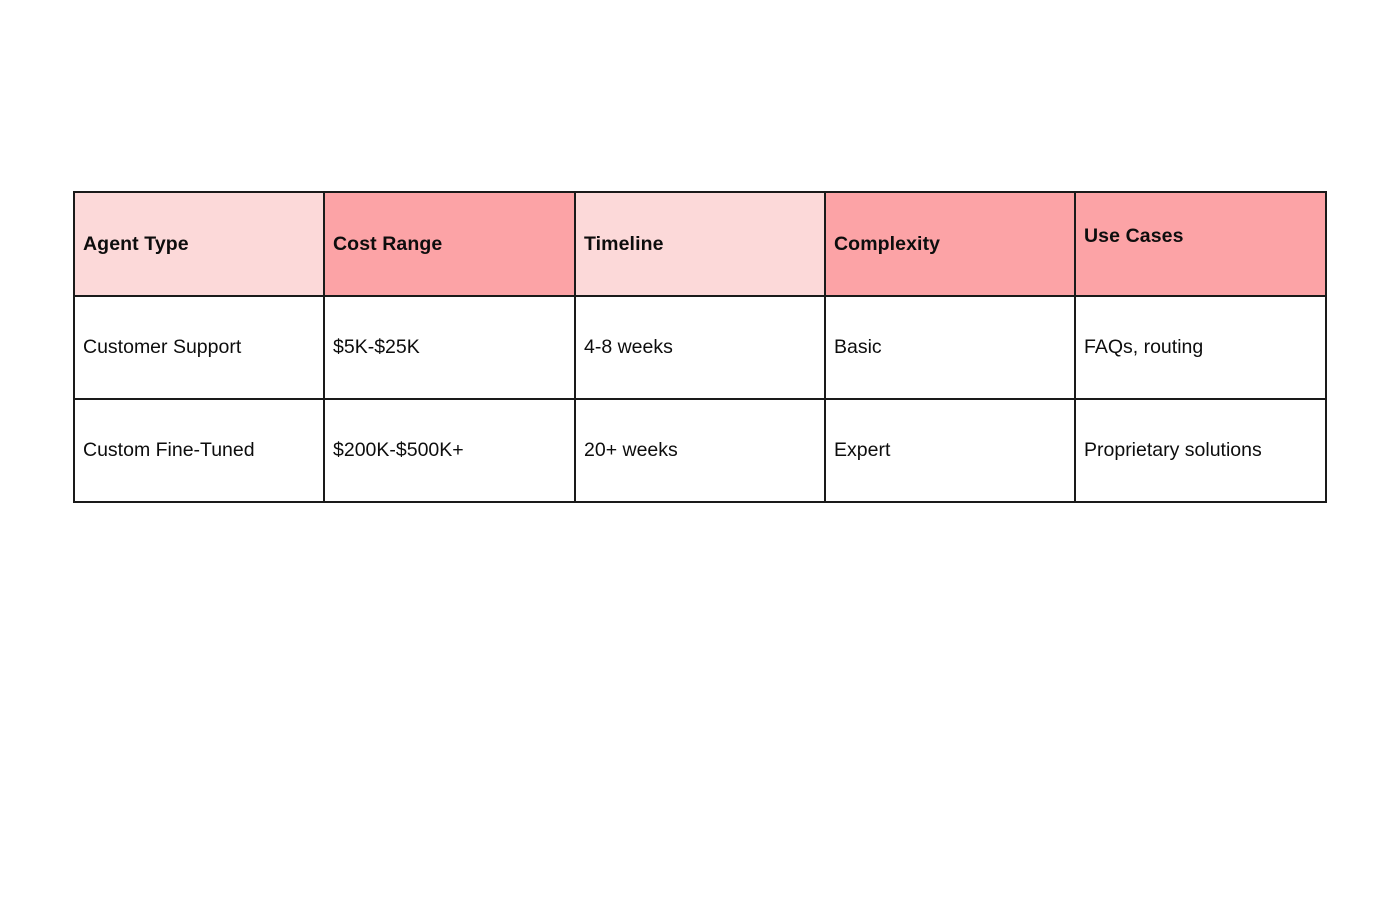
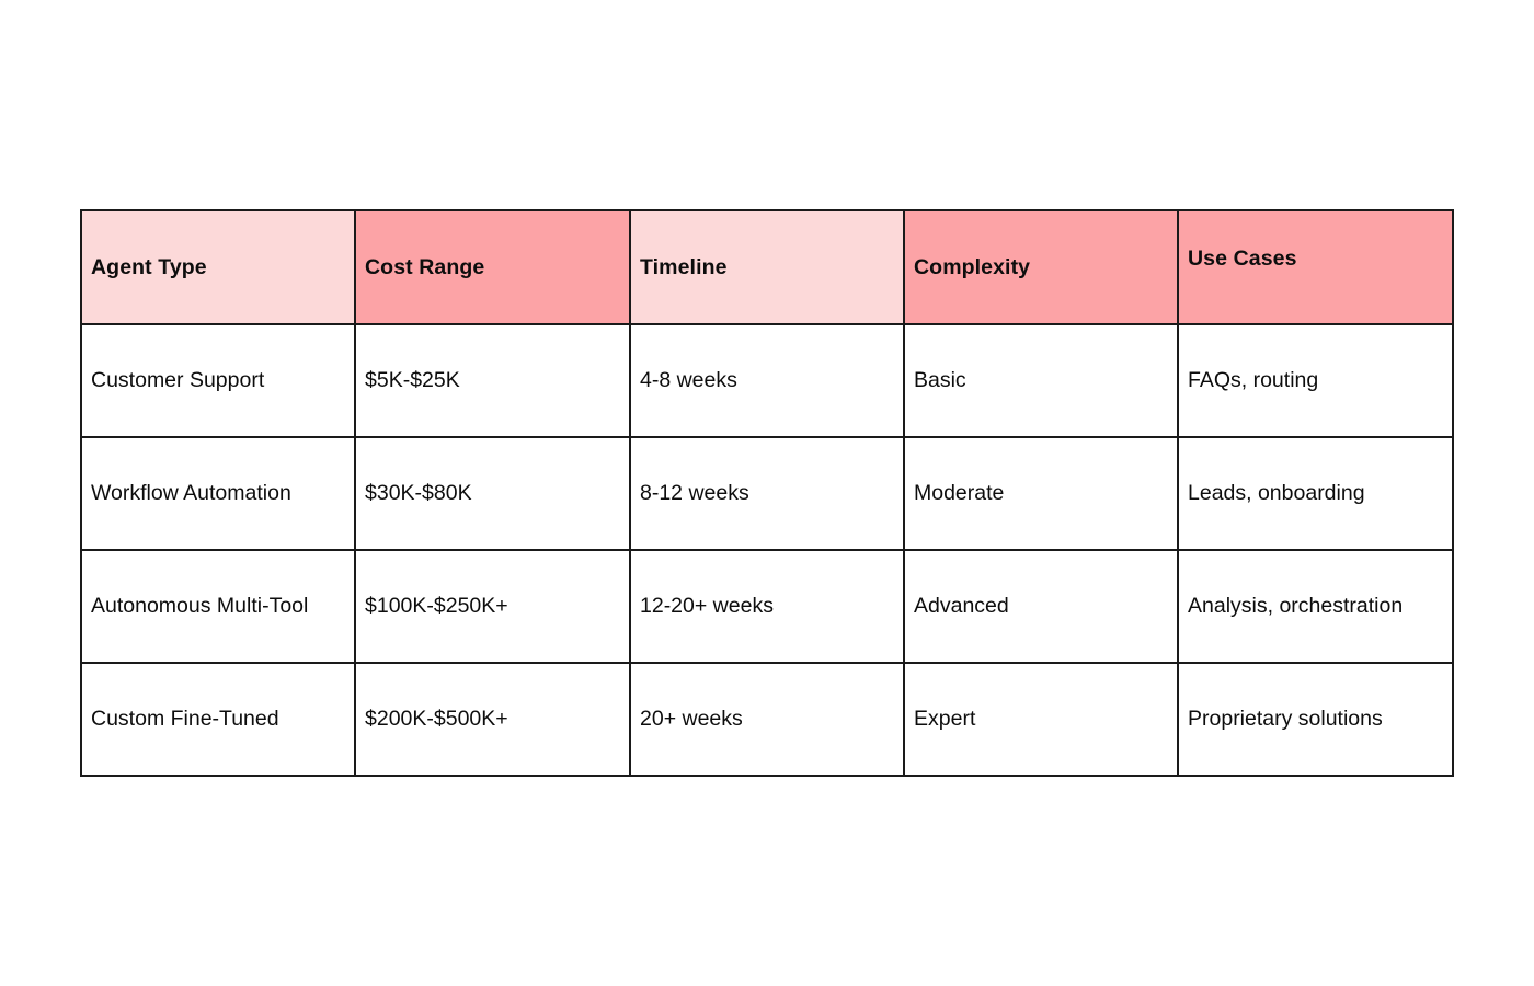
  Agent Type	Cost Range	Timeline	Complexity	Use Cases
  Customer Support	$5K-$25K	4-8 weeks	Basic	FAQs, routing
+ Workflow Automation	$30K-$80K	8-12 weeks	Moderate	Leads, onboarding
+ Autonomous Multi-Tool	$100K-$250K+	12-20+ weeks	Advanced	Analysis, orchestration
  Custom Fine-Tuned	$200K-$500K+	20+ weeks	Expert	Proprietary solutions
